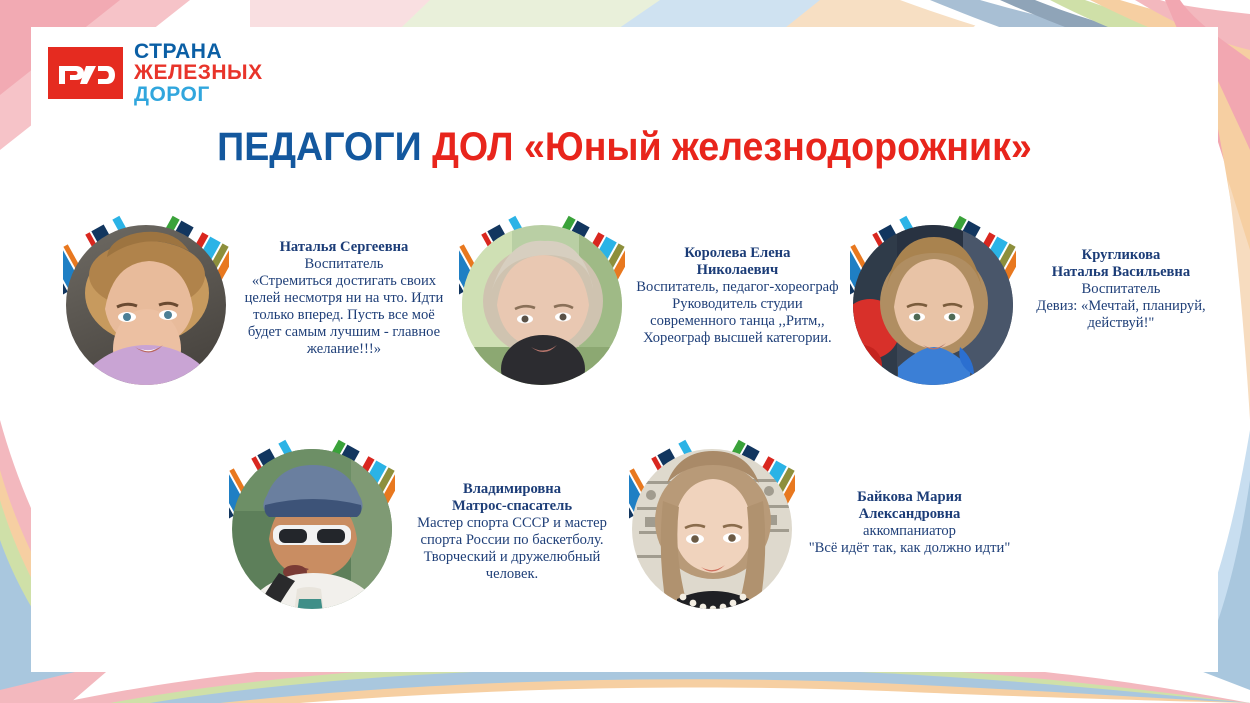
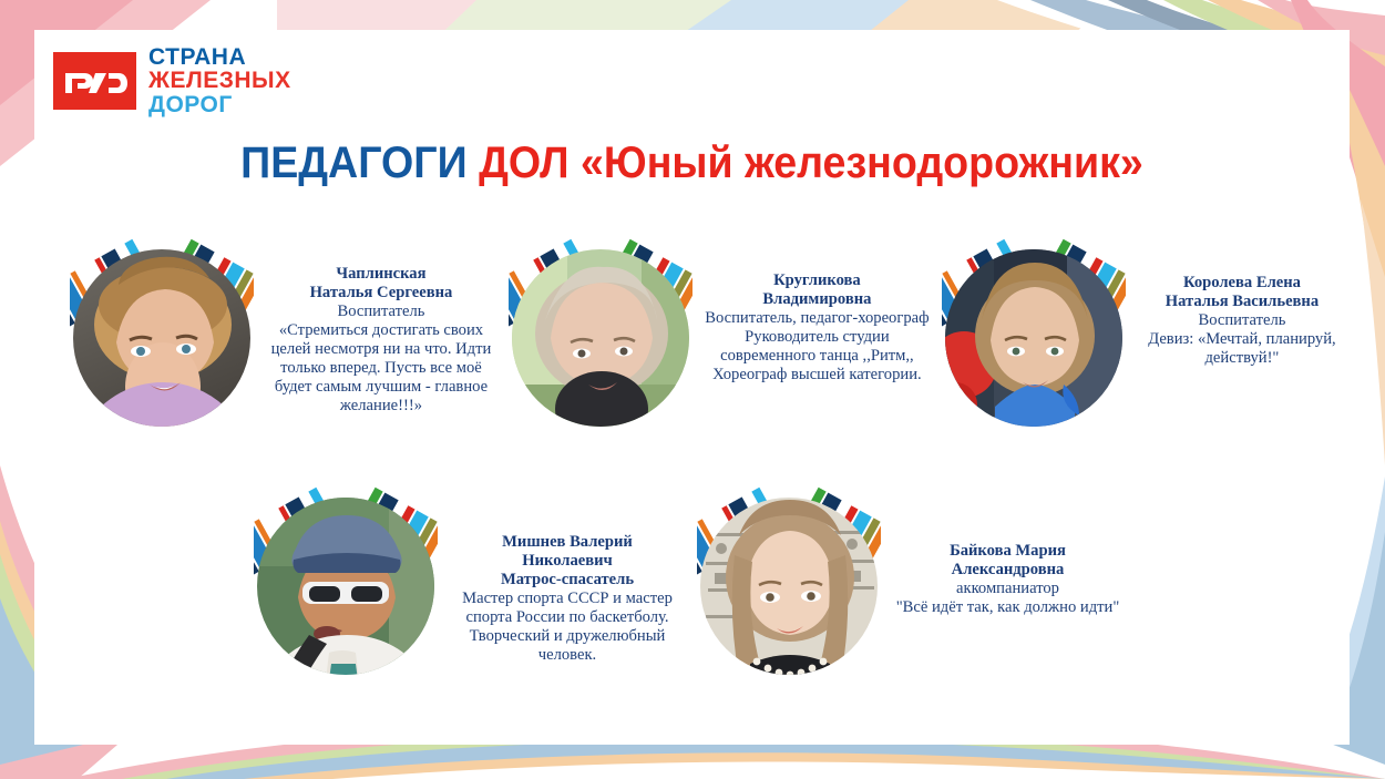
  СТРАНА
  ЖЕЛЕЗНЫХ
  ДОРОГ
  ПЕДАГОГИ ДОЛ «Юный железнодорожник»
+ Чаплинская
  Наталья Сергеевна
  Воспитатель
  «Стремиться достигать своих целей несмотря ни на что. Идти только вперед. Пусть все моё будет самым лучшим - главное желание!!!»
- Королева Елена
+ Кругликова
- Николаевич
+ Владимировна
  Воспитатель, педагог-хореограф
  Руководитель студии современного танца ,,Ритм,, Хореограф высшей категории.
- Кругликова
+ Королева Елена
  Наталья Васильевна
  Воспитатель
  Девиз: «Мечтай, планируй, действуй!"
+ Мишнев Валерий
- Владимировна
+ Николаевич
  Матрос-спасатель
  Мастер спорта СССР и мастер спорта России по баскетболу. Творческий и дружелюбный человек.
  Байкова Мария
  Александровна
  аккомпаниатор
  "Всё идёт так, как должно идти"
